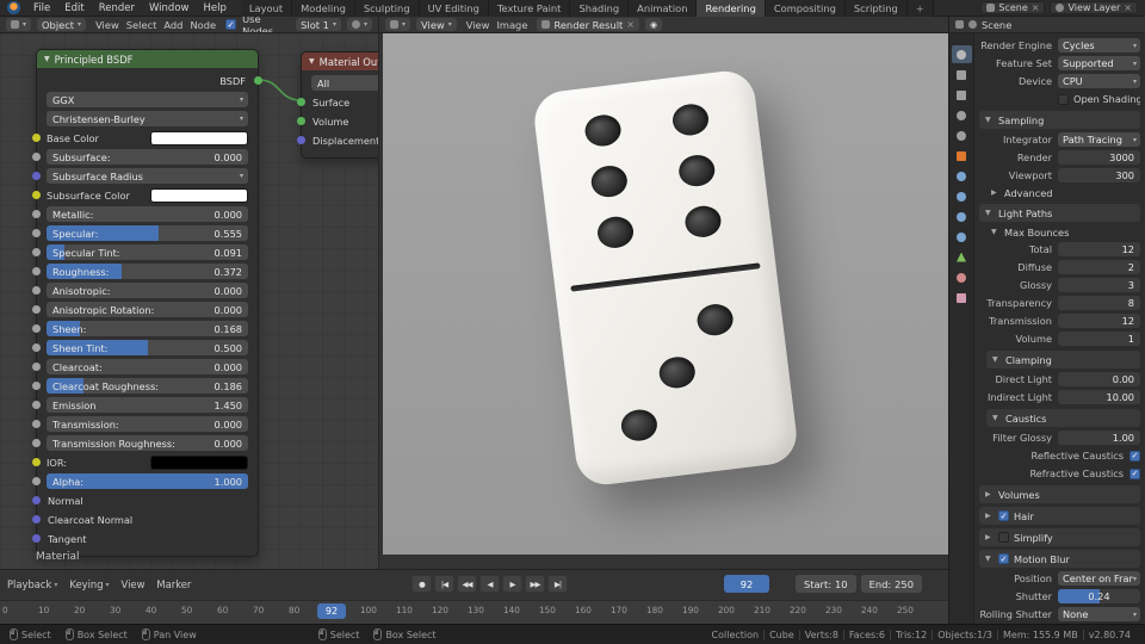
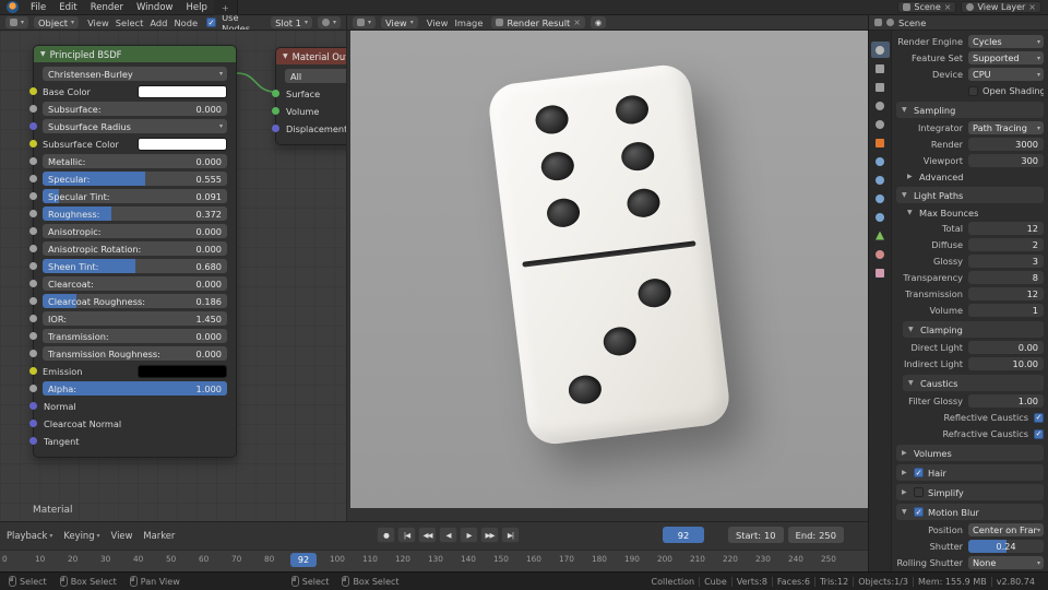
  File
  Edit
  Render
  Window
  Help
- Layout
- Modeling
- Sculpting
- UV Editing
- Texture Paint
- Shading
- Animation
- Rendering
- Compositing
- Scripting
  +
  Scene
  ×
  View Layer
  ×
  Object
  View
  Select
  Add
  Node
  Use Nodes
  Slot 1
  View
  View
  Image
  Render Result
  ×
  ◉
  Principled BSDF
- BSDF
- GGX
  Christensen-Burley
  Base Color
  Subsurface:
  0.000
  Subsurface Radius
  Subsurface Color
  Metallic:
  0.000
  Specular:
  0.555
  Specular Tint:
  0.091
  Roughness:
  0.372
  Anisotropic:
  0.000
  Anisotropic Rotation:
  0.000
- Sheen:
- 0.168
  Sheen Tint:
- 0.500
+ 0.680
  Clearcoat:
  0.000
  Clearcoat Roughness:
  0.186
- Emission
+ IOR:
  1.450
  Transmission:
  0.000
  Transmission Roughness:
  0.000
- IOR:
+ Emission
  Alpha:
  1.000
  Normal
  Clearcoat Normal
  Tangent
  Material Ou
  All
  Surface
  Volume
  Displacement
  Material
  Playback
  Keying
  View
  Marker
  ●
  |◀
  ◀◀
  ◀
  ▶
  ▶▶
  ▶|
  92
  Start:
  10
  End:
  250
  0
  10
  20
  30
  40
  50
  60
  70
  80
  100
  110
  120
  130
  140
  150
  160
  170
  180
  190
  200
  210
  220
  230
  240
  250
  92
  Scene
  Render Engine
  Cycles
  Feature Set
  Supported
  Device
  CPU
  Sampling
  Integrator
  Path Tracing
  Render
  3000
  Viewport
  300
  Advanced
  Light Paths
  Max Bounces
  Total
  12
  Diffuse
  2
  Glossy
  3
  Transparency
  8
  Transmission
  12
  Volume
  1
  Clamping
  Direct Light
  0.00
  Indirect Light
  10.00
  Caustics
  Filter Glossy
  1.00
  Reflective Caustics
  Refractive Caustics
  Volumes
  Hair
  Simplify
  Motion Blur
  Position
  Center on Fra
  Shutter
  0.24
  Rolling Shutter
  None
  Select
  Box Select
  Pan View
  Select
  Box Select
  Collection
  Cube
  Verts:8
  Faces:6
  Tris:12
  Objects:1/3
  Mem: 155.9 MB
  v2.80.74
